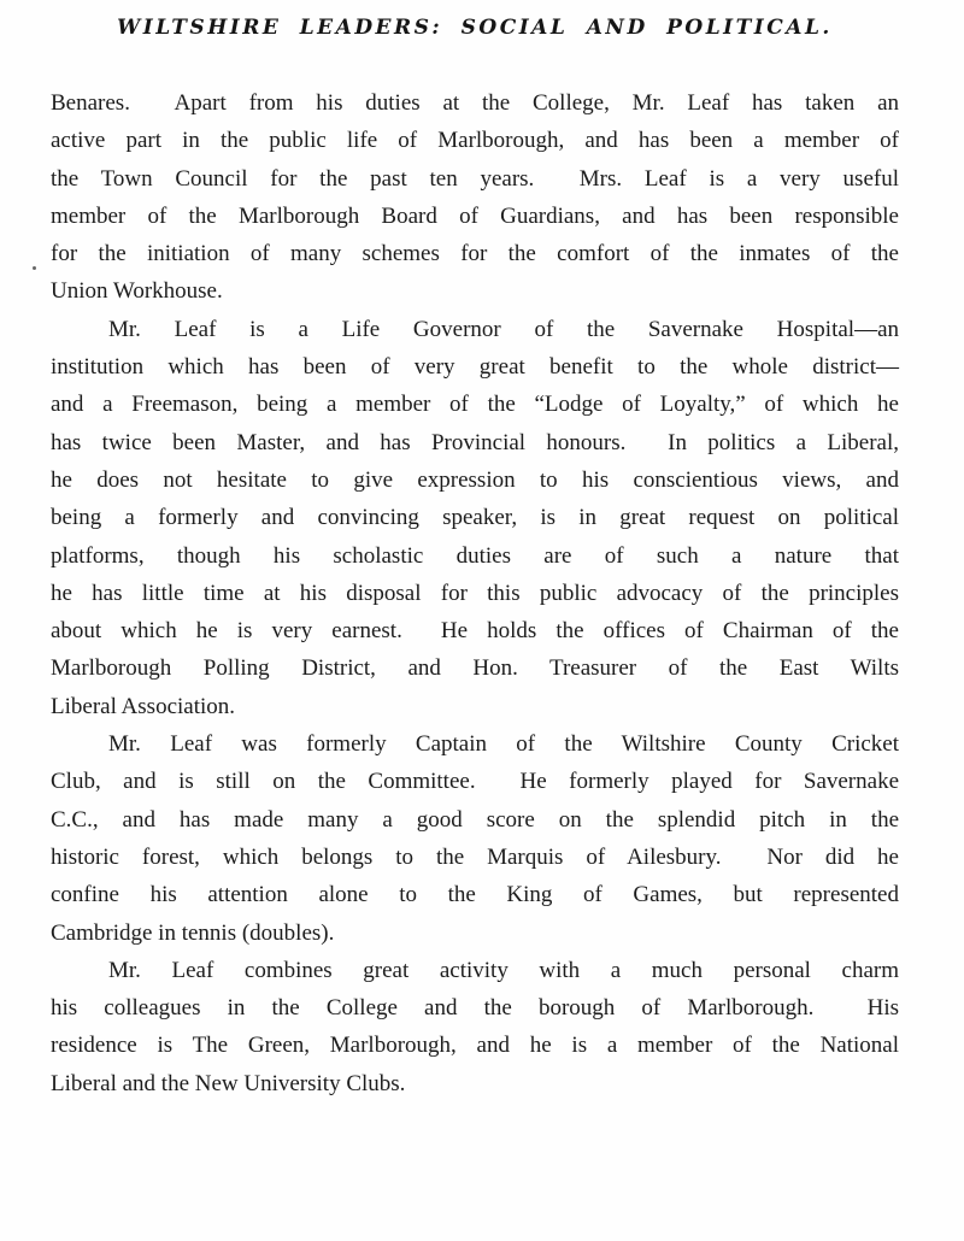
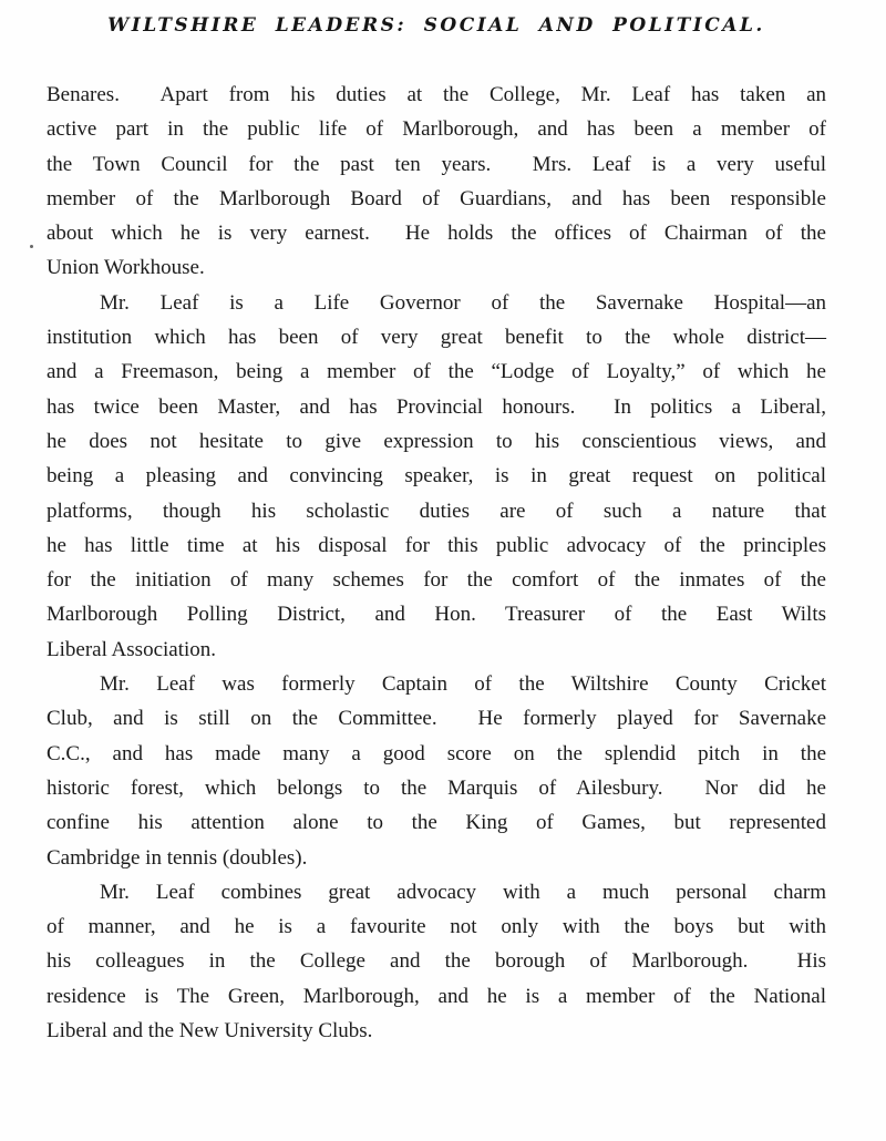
  WILTSHIRE LEADERS: SOCIAL AND POLITICAL.
  Benares. Apart from his duties at the College, Mr. Leaf has taken an
  active part in the public life of Marlborough, and has been a member of
  the Town Council for the past ten years. Mrs. Leaf is a very useful
  member of the Marlborough Board of Guardians, and has been responsible
- for the initiation of many schemes for the comfort of the inmates of the
+ about which he is very earnest. He holds the offices of Chairman of the
  Union Workhouse.
  Mr. Leaf is a Life Governor of the Savernake Hospital—an
  institution which has been of very great benefit to the whole district—
  and a Freemason, being a member of the “Lodge of Loyalty,” of which he
  has twice been Master, and has Provincial honours. In politics a Liberal,
  he does not hesitate to give expression to his conscientious views, and
- being a formerly and convincing speaker, is in great request on political
+ being a pleasing and convincing speaker, is in great request on political
  platforms, though his scholastic duties are of such a nature that
  he has little time at his disposal for this public advocacy of the principles
- about which he is very earnest. He holds the offices of Chairman of the
+ for the initiation of many schemes for the comfort of the inmates of the
  Marlborough Polling District, and Hon. Treasurer of the East Wilts
  Liberal Association.
  Mr. Leaf was formerly Captain of the Wiltshire County Cricket
  Club, and is still on the Committee. He formerly played for Savernake
  C.C., and has made many a good score on the splendid pitch in the
  historic forest, which belongs to the Marquis of Ailesbury. Nor did he
  confine his attention alone to the King of Games, but represented
  Cambridge in tennis (doubles).
- Mr. Leaf combines great activity with a much personal charm
+ Mr. Leaf combines great advocacy with a much personal charm
+ of manner, and he is a favourite not only with the boys but with
  his colleagues in the College and the borough of Marlborough. His
  residence is The Green, Marlborough, and he is a member of the National
  Liberal and the New University Clubs.
